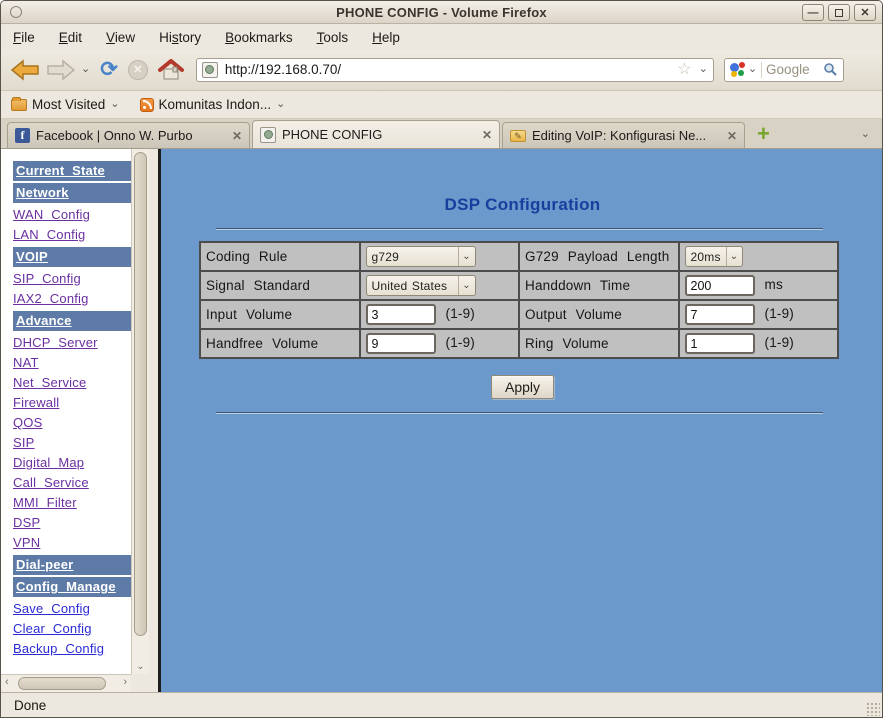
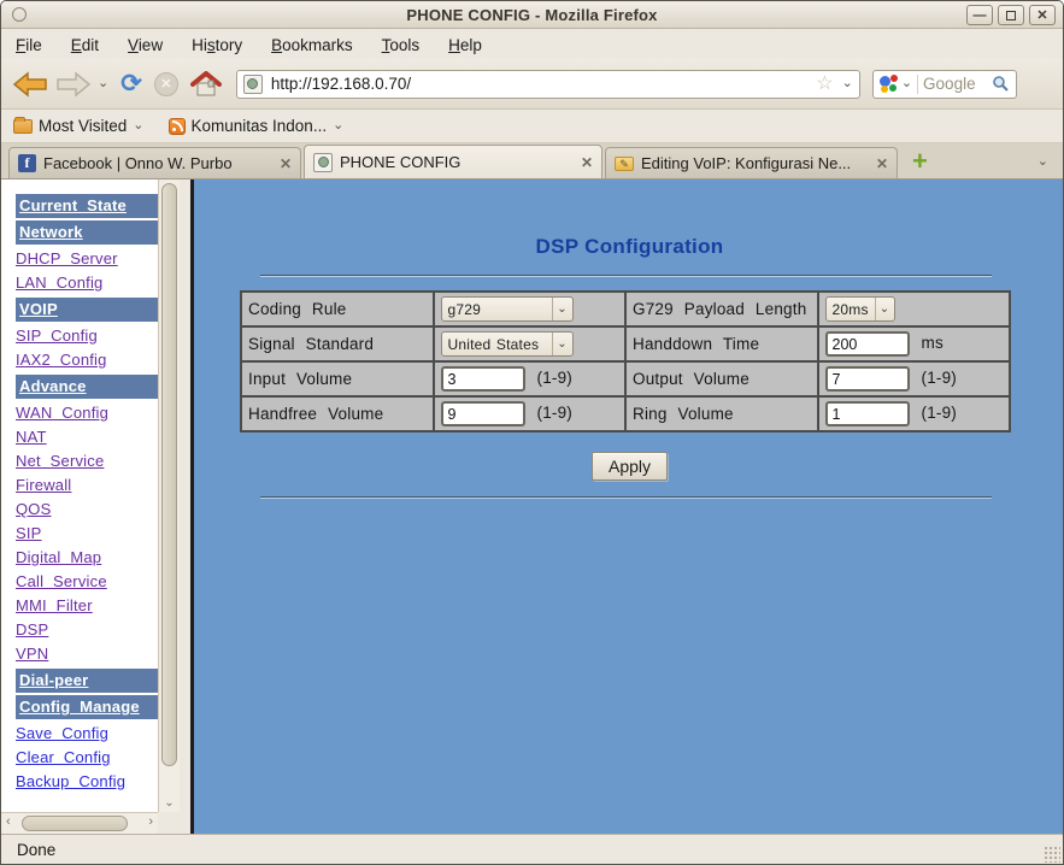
- PHONE CONFIG - Volume Firefox
+ PHONE CONFIG - Mozilla Firefox
  —
  ✕
  File
  Edit
  View
  History
  Bookmarks
  Tools
  Help
  ⌄
  ⟳
  ✕
  http://192.168.0.70/
  ☆
  ⌄
  ⌄
  Google
  Most Visited
  ⌄
  Komunitas Indon...
  ⌄
  f
  Facebook | Onno W. Purbo
  ✕
  PHONE CONFIG
  ✕
  ✎
  Editing VoIP: Konfigurasi Ne...
  ✕
  +
  ⌄
  Current State
  Network
- WAN Config
+ DHCP Server
  LAN Config
  VOIP
  SIP Config
  IAX2 Config
  Advance
- DHCP Server
+ WAN Config
  NAT
  Net Service
  Firewall
  QOS
  SIP
  Digital Map
  Call Service
  MMI Filter
  DSP
  VPN
  Dial-peer
  Config Manage
  Save Config
  Clear Config
  Backup Config
  ⌄
  ‹
  ›
  DSP Configuration
  Coding Rule	g729 ⌄	G729 Payload Length	20ms ⌄
  Signal Standard	United States ⌄	Handdown Time	200 ms
  Input Volume	3 (1-9)	Output Volume	7 (1-9)
  Handfree Volume	9 (1-9)	Ring Volume	1 (1-9)
  Apply
  Done
